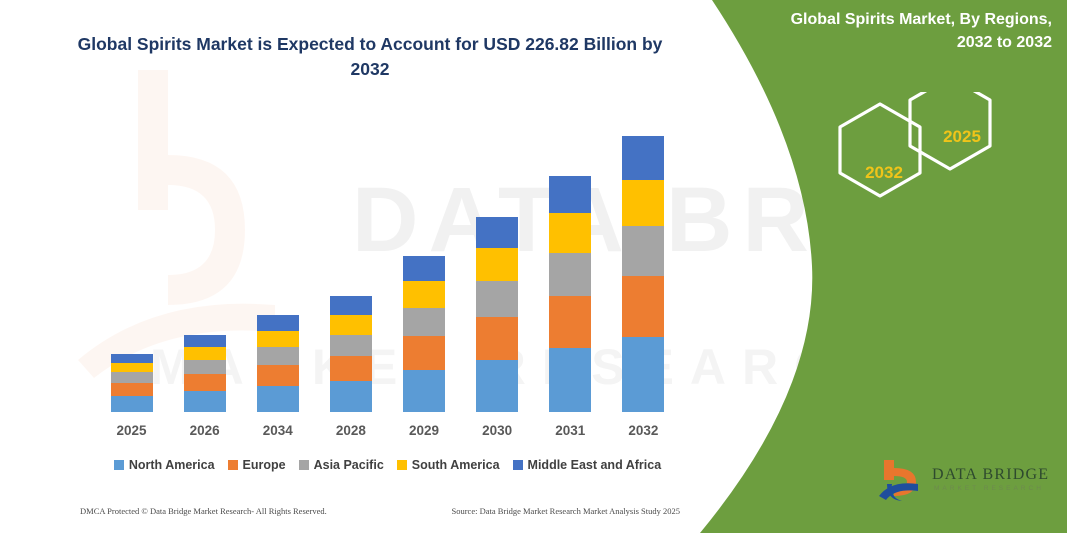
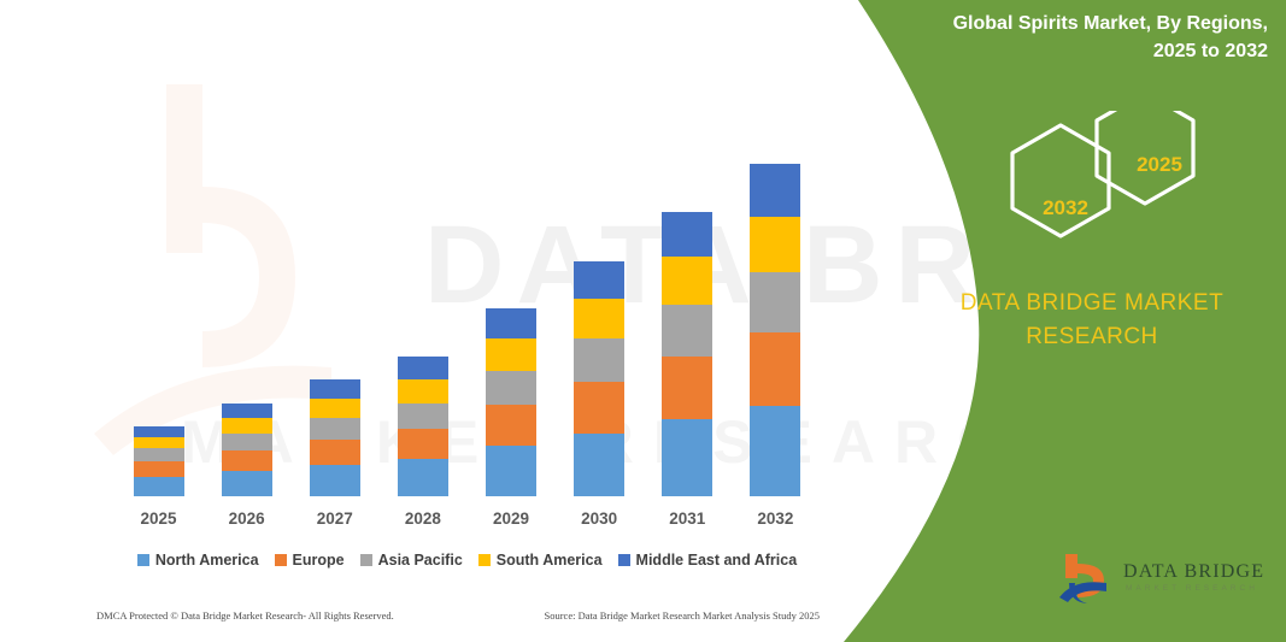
- Global Spirits Market is Expected to Account for USD 226.82 Billion by 2032
  2025
  2026
- 2034
+ 2027
  2028
  2029
  2030
  2031
  2032
  North America
  Europe
  Asia Pacific
  South America
  Middle East and Africa
  DMCA Protected © Data Bridge Market Research- All Rights Reserved.
  Source: Data Bridge Market Research Market Analysis Study 2025
- Global Spirits Market, By Regions, 2032 to 2032
+ Global Spirits Market, By Regions, 2025 to 2032
  2025
  2032
+ DATA BRIDGE MARKET RESEARCH
  DATA BRIDGE
